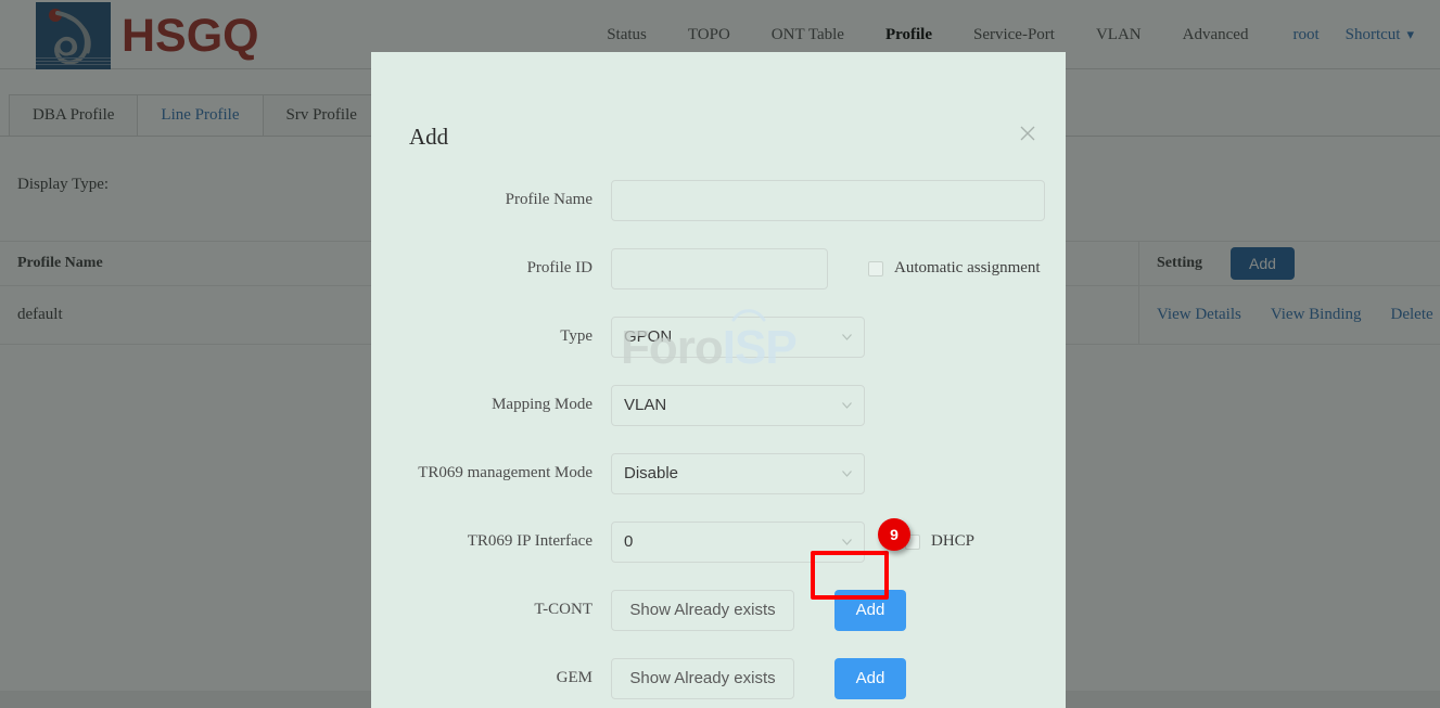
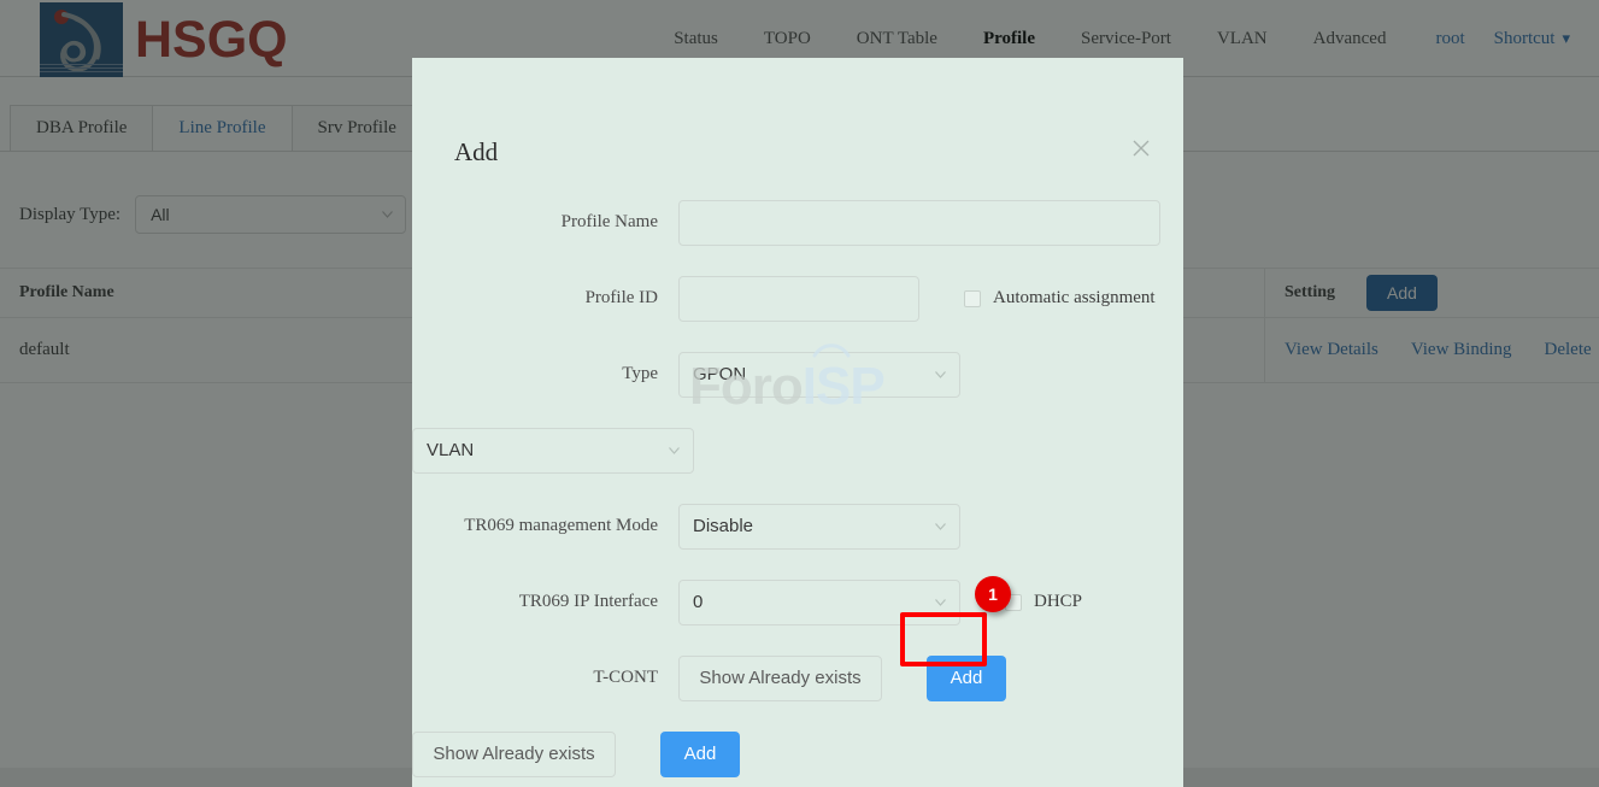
  HSGQ
  Status
  TOPO
  ONT Table
  Profile
  Service-Port
  VLAN
  Advanced
  root
  Shortcut
  ▾
  DBA Profile
  Line Profile
  Srv Profile
  Display Type:
+ All
  Profile Name
  Setting
  Add
  default
  View Details
  View Binding
  Delete
  Add
  Profile Name
  Profile ID
  Automatic assignment
  Type
  GPON
- Mapping Mode
  VLAN
  TR069 management Mode
  Disable
  TR069 IP Interface
  0
  DHCP
  T-CONT
  Show Already exists
  Add
- GEM
  Show Already exists
  Add
  ForoISP
- 9
+ 1
